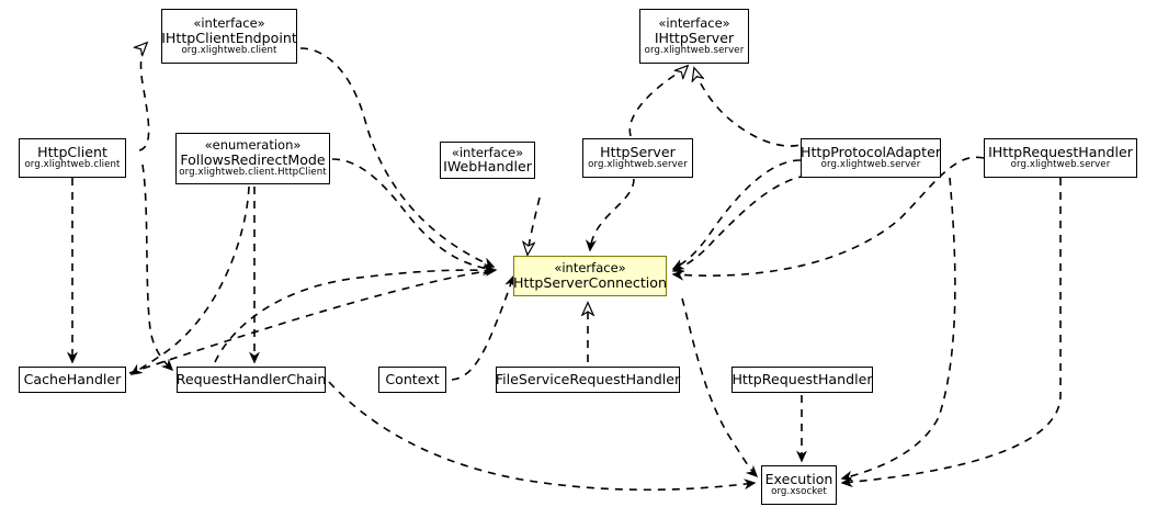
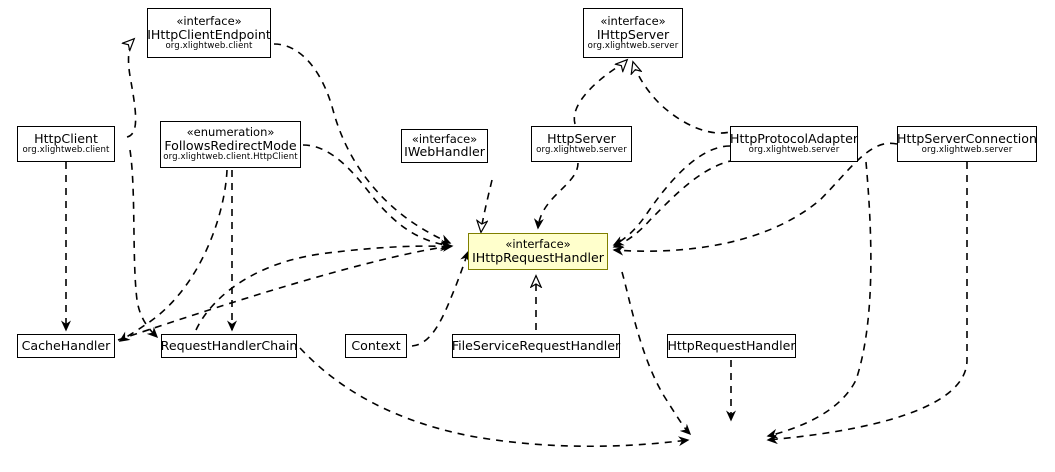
  «interface»
  IHttpClientEndpoint
  org.xlightweb.client
  «interface»
  IHttpServer
  org.xlightweb.server
  HttpClient
  org.xlightweb.client
  «enumeration»
  FollowsRedirectMode
  org.xlightweb.client.HttpClient
  «interface»
  IWebHandler
  HttpServer
  org.xlightweb.server
  HttpProtocolAdapter
  org.xlightweb.server
- IHttpRequestHandler
+ HttpServerConnection
  org.xlightweb.server
  «interface»
- HttpServerConnection
+ IHttpRequestHandler
  CacheHandler
  RequestHandlerChain
  Context
  FileServiceRequestHandler
  HttpRequestHandler
- Execution
- org.xsocket
